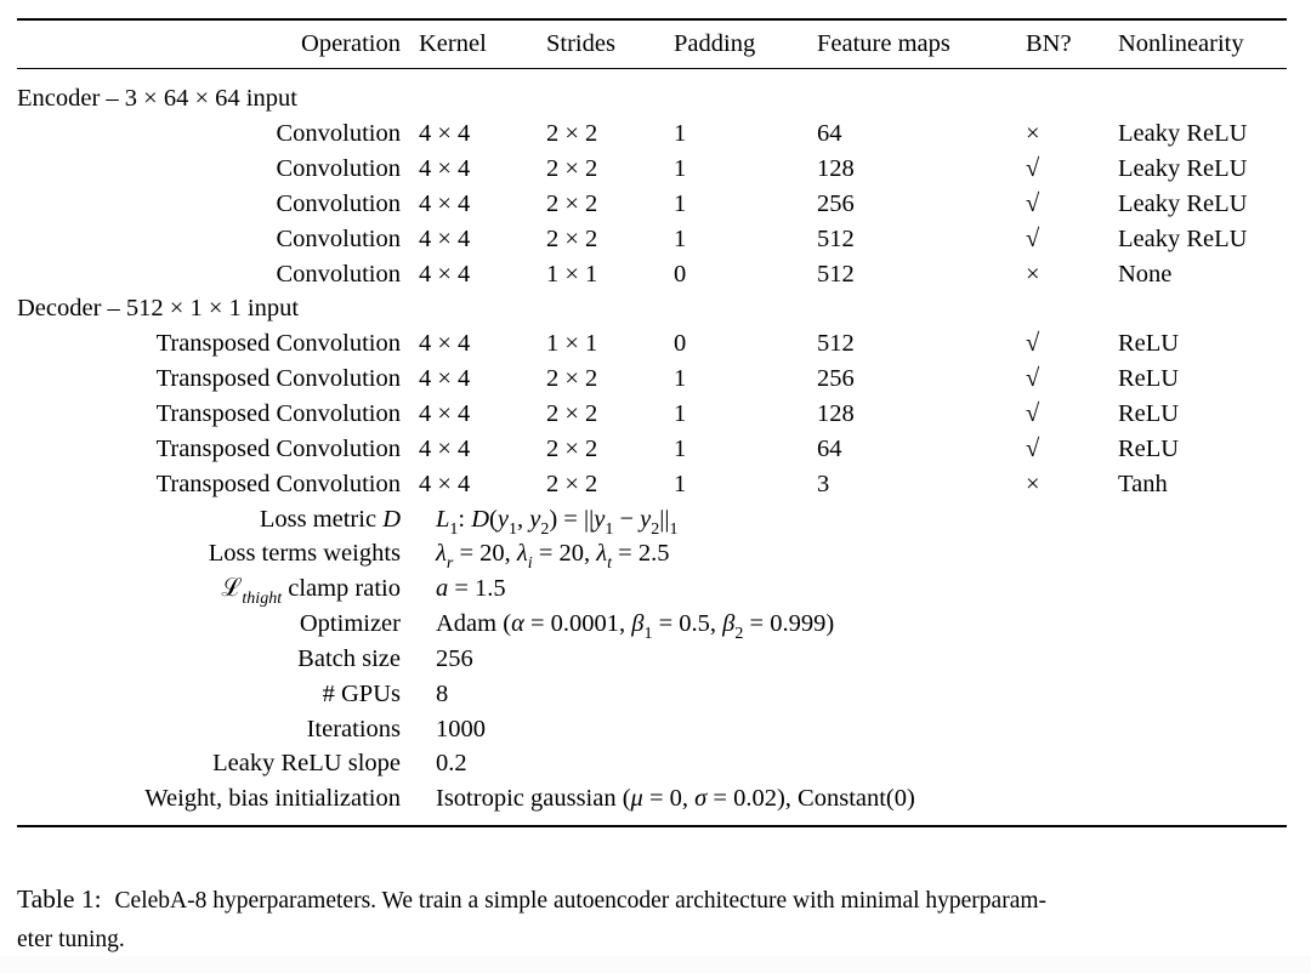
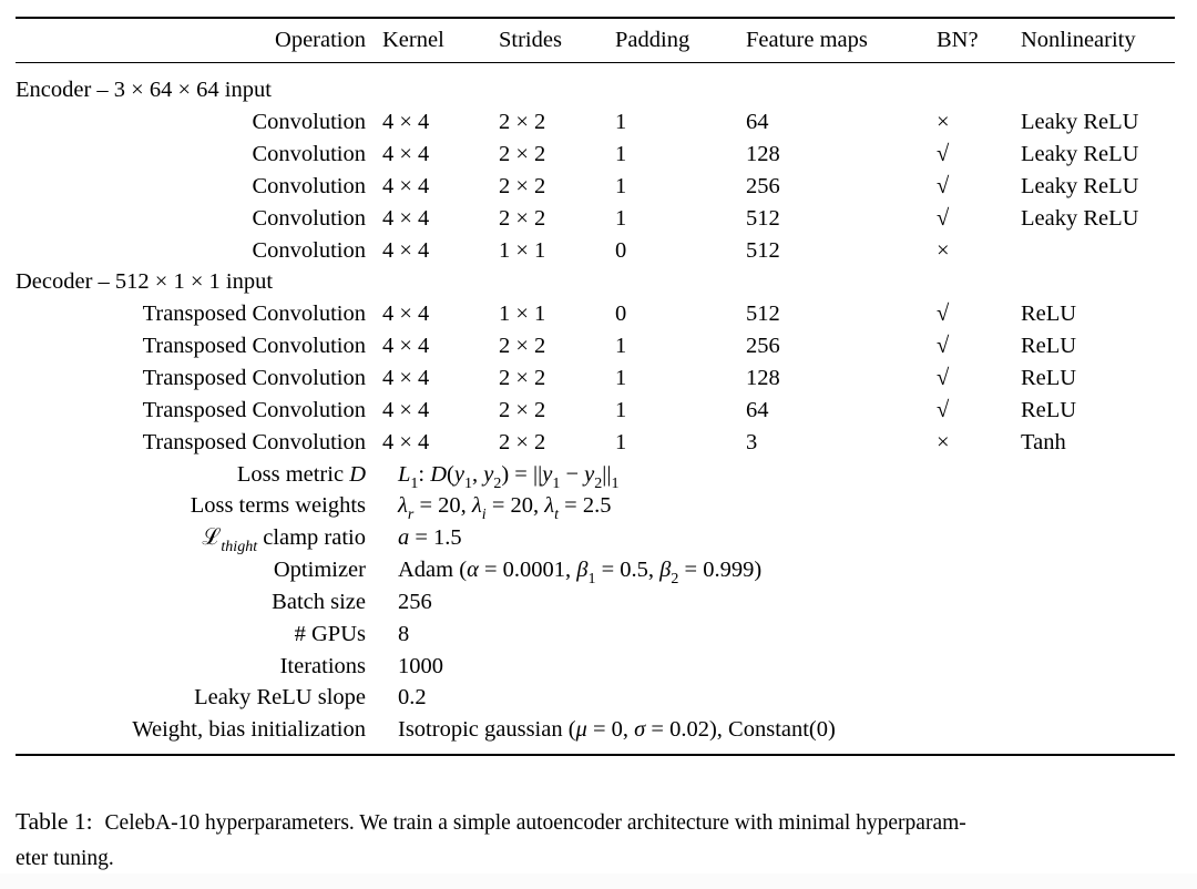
  Operation
  Kernel
  Strides
  Padding
  Feature maps
  BN?
  Nonlinearity
  Encoder – 3 × 64 × 64 input
  Convolution
  4 × 4
  2 × 2
  1
  64
  ×
  Leaky ReLU
  Convolution
  4 × 4
  2 × 2
  1
  128
  √
  Leaky ReLU
  Convolution
  4 × 4
  2 × 2
  1
  256
  √
  Leaky ReLU
  Convolution
  4 × 4
  2 × 2
  1
  512
  √
  Leaky ReLU
  Convolution
  4 × 4
  1 × 1
  0
  512
  ×
- None
  Decoder – 512 × 1 × 1 input
  Transposed Convolution
  4 × 4
  1 × 1
  0
  512
  √
  ReLU
  Transposed Convolution
  4 × 4
  2 × 2
  1
  256
  √
  ReLU
  Transposed Convolution
  4 × 4
  2 × 2
  1
  128
  √
  ReLU
  Transposed Convolution
  4 × 4
  2 × 2
  1
  64
  √
  ReLU
  Transposed Convolution
  4 × 4
  2 × 2
  1
  3
  ×
  Tanh
  Loss metric D
  L1: D(y1, y2) = ||y1 − y2||1
  Loss terms weights
  λr = 20, λi = 20, λt = 2.5
  ℒthight clamp ratio
  a = 1.5
  Optimizer
  Adam (α = 0.0001, β1 = 0.5, β2 = 0.999)
  Batch size
  256
  # GPUs
  8
  Iterations
  1000
  Leaky ReLU slope
  0.2
  Weight, bias initialization
  Isotropic gaussian (μ = 0, σ = 0.02), Constant(0)
- Table 1: CelebA-8 hyperparameters. We train a simple autoencoder architecture with minimal hyperparam-
+ Table 1: CelebA-10 hyperparameters. We train a simple autoencoder architecture with minimal hyperparam-
  eter tuning.
